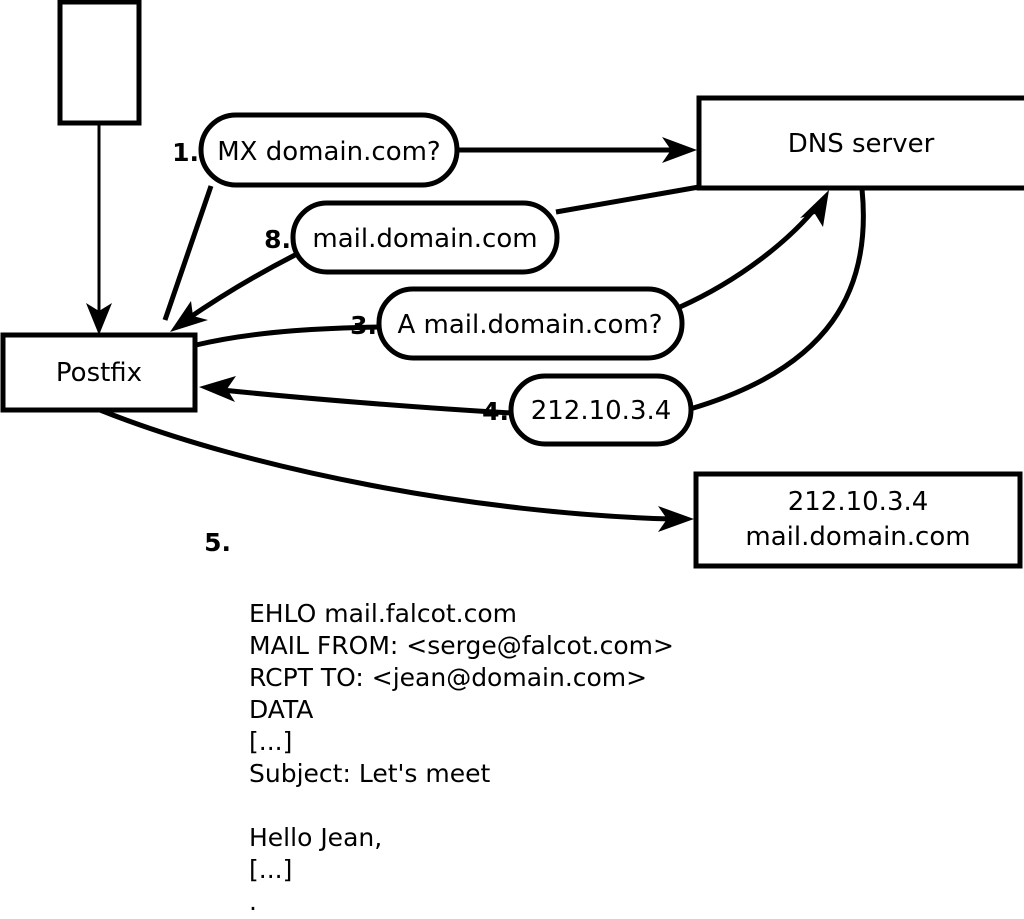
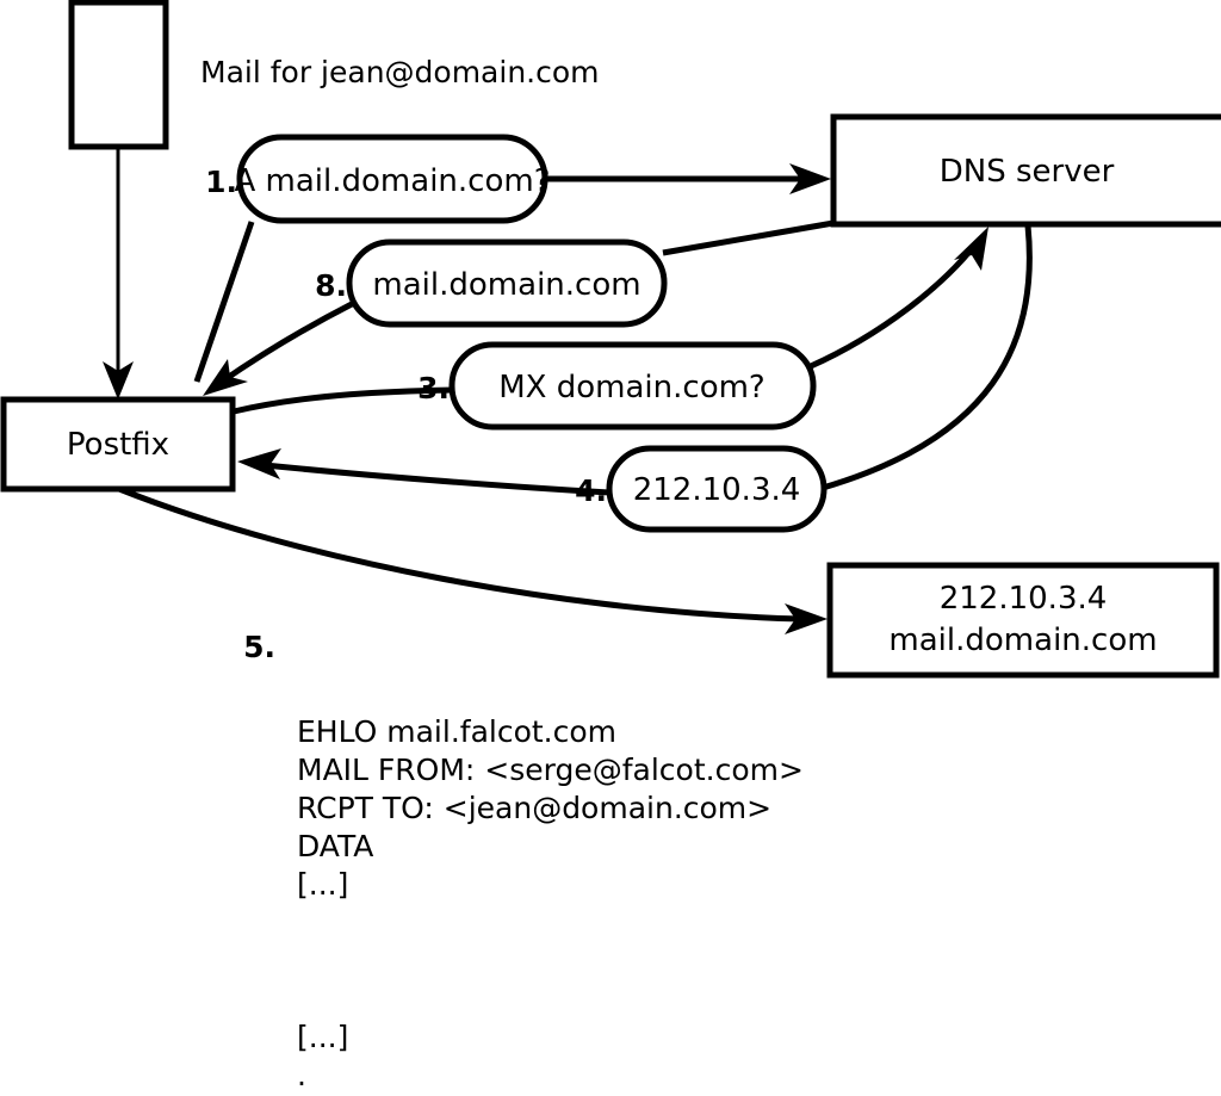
+ Mail for jean@domain.com
  DNS server
  Postfix
  212.10.3.4
  mail.domain.com
  1.
- MX domain.com?
+ A mail.domain.com?
  8.
  mail.domain.com
  3.
- A mail.domain.com?
+ MX domain.com?
  4.
  212.10.3.4
  5.
  EHLO mail.falcot.com
  MAIL FROM: <serge@falcot.com>
  RCPT TO: <jean@domain.com>
  DATA
  [...]
- Subject: Let's meet
- Hello Jean,
  [...]
  .
